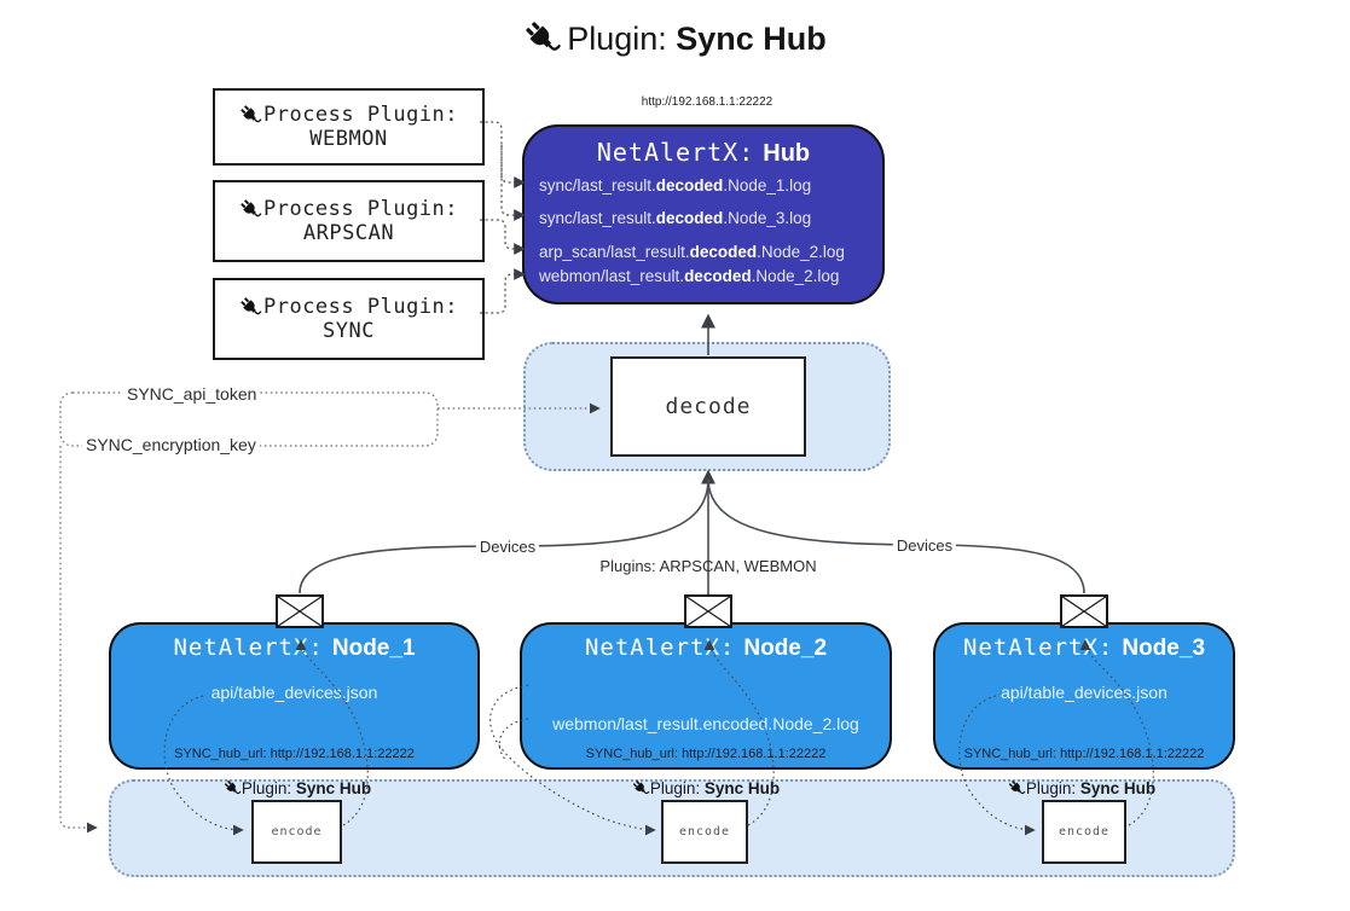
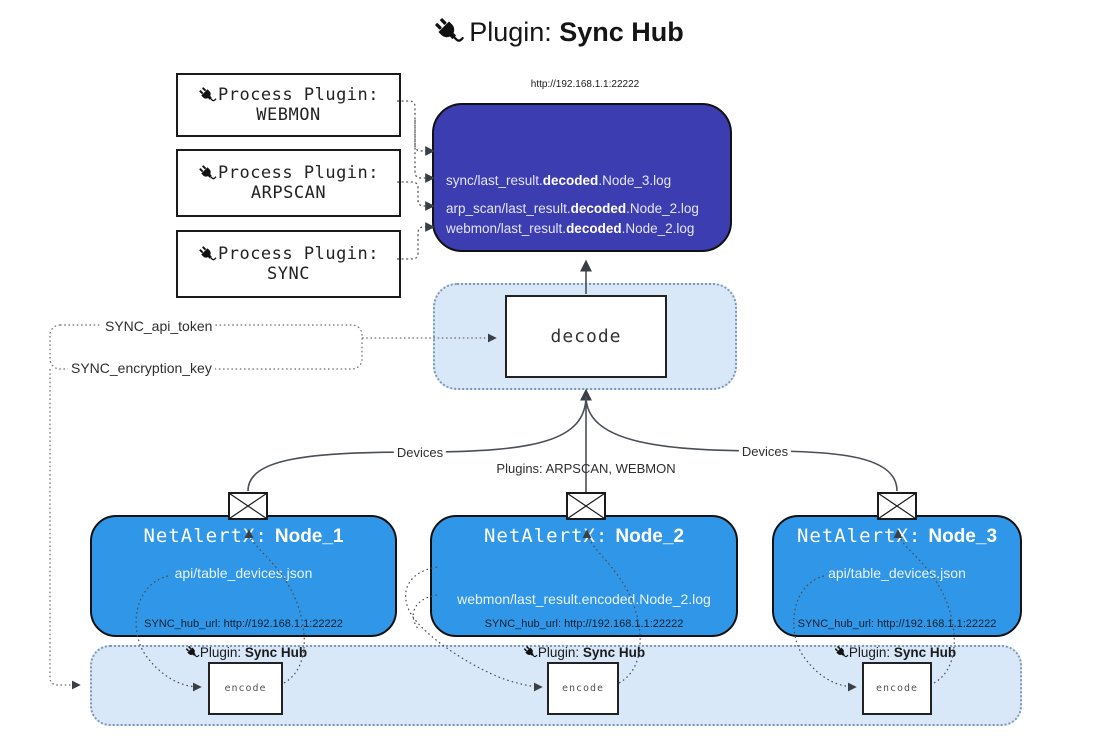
  Plugin: Sync Hub
  Process Plugin:
  WEBMON
  Process Plugin:
  ARPSCAN
  Process Plugin:
  SYNC
  http://192.168.1.1:22222
- NetAlertX: Hub
- sync/last_result.decoded.Node_1.log
  sync/last_result.decoded.Node_3.log
  arp_scan/last_result.decoded.Node_2.log
  webmon/last_result.decoded.Node_2.log
  decode
  SYNC_api_token
  SYNC_encryption_key
  Devices
  Plugins: ARPSCAN, WEBMON
  Devices
  NetAlertX: Node_1
  api/table_devices.json
  SYNC_hub_url: http://192.168.1.1:22222
  NetAlertX: Node_2
  webmon/last_result.encode.Node_2.log
  SYNC_hub_url: http://192.168.1.1:22222
  NetAlertX: Node_3
  api/table_devices.json
  SYNC_hub_url: http://192.168.1.1:22222
  Plugin: Sync Hu
  Plugin: Sync Hub
  Plugin: Sync Hub
  encode
  encode
  encode
